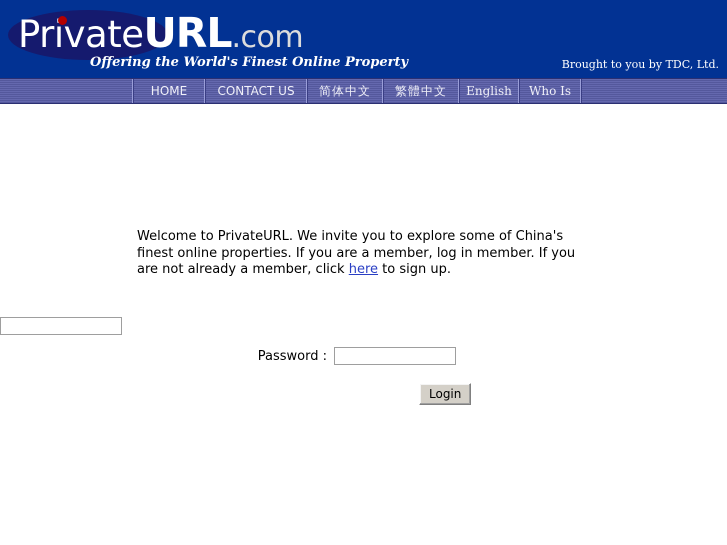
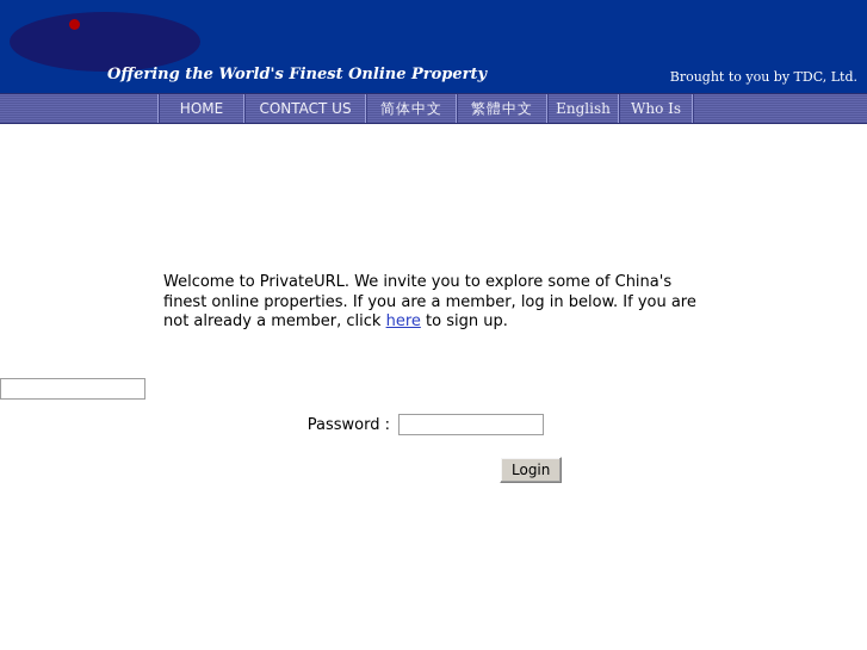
- PrivateURL.com
  Offering the World's Finest Online Property
  Brought to you by TDC, Ltd.
  HOME
  CONTACT US
  简体中文
  繁體中文
  English
  Who Is
- Welcome to PrivateURL. We invite you to explore some of China's finest online properties. If you are a member, log in member. If you are not already a member, click here to sign up.
+ Welcome to PrivateURL. We invite you to explore some of China's finest online properties. If you are a member, log in below. If you are not already a member, click here to sign up.
  Password :
  Login
